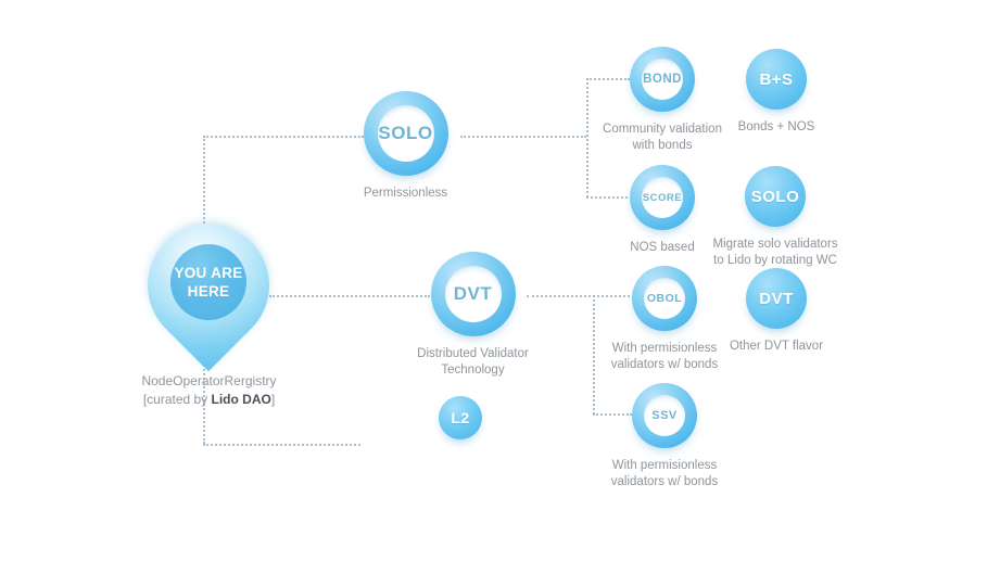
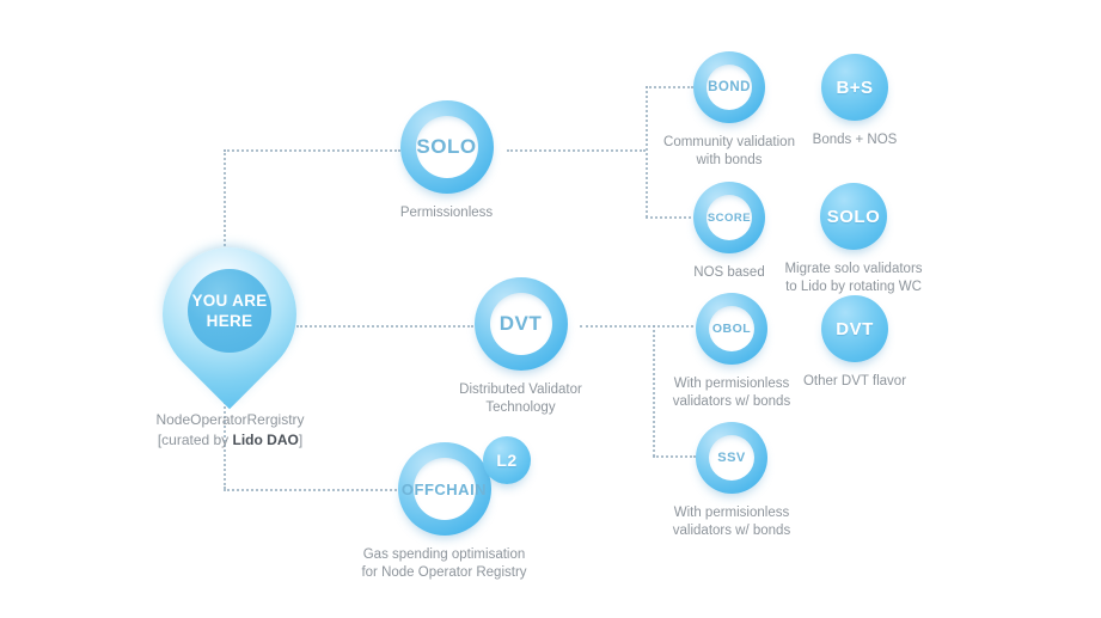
  YOU ARE
  HERE
  NodeOperatorRergistry
  [curated by Lido DAO]
  SOLO
  Permissionless
  DVT
  Distributed Validator
  Technology
+ OFFCHAIN
+ Gas spending optimisation
+ for Node Operator Registry
  L2
  BOND
  Community validation
  with bonds
  B+S
  Bonds + NOS
  SCORE
  NOS based
  SOLO
  Migrate solo validators
  to Lido by rotating WC
  OBOL
  With permisionless
  validators w/ bonds
  DVT
  Other DVT flavor
  SSV
  With permisionless
  validators w/ bonds
